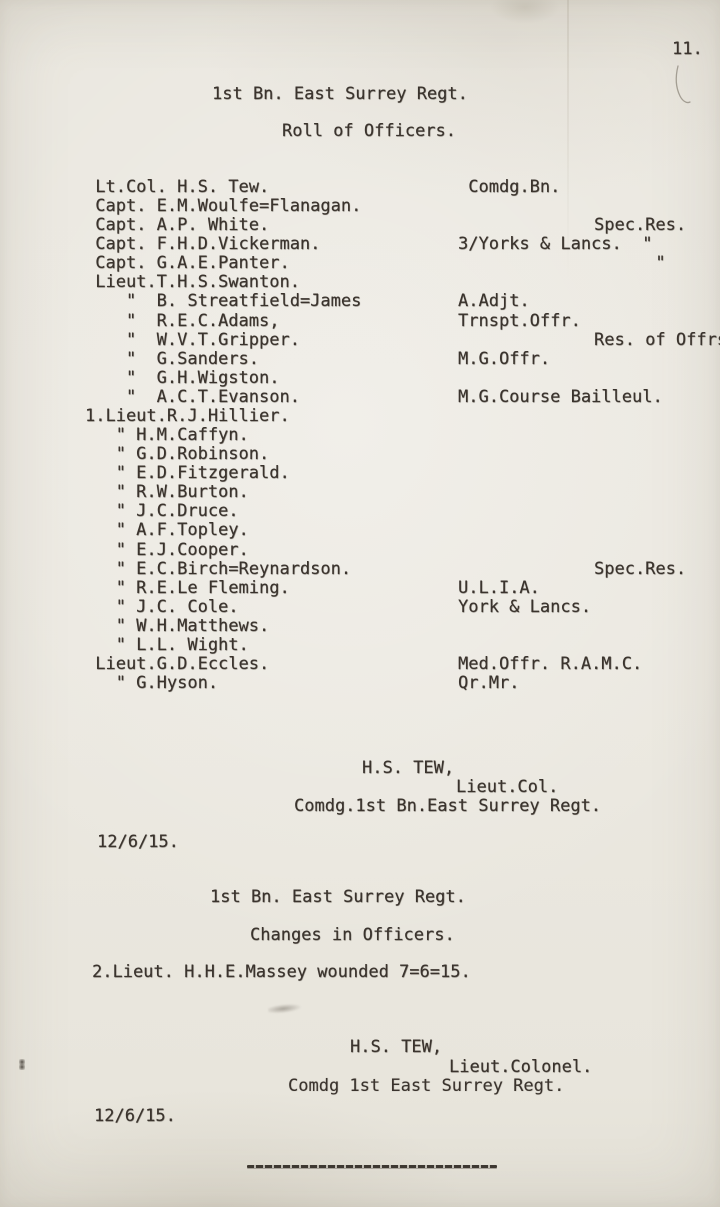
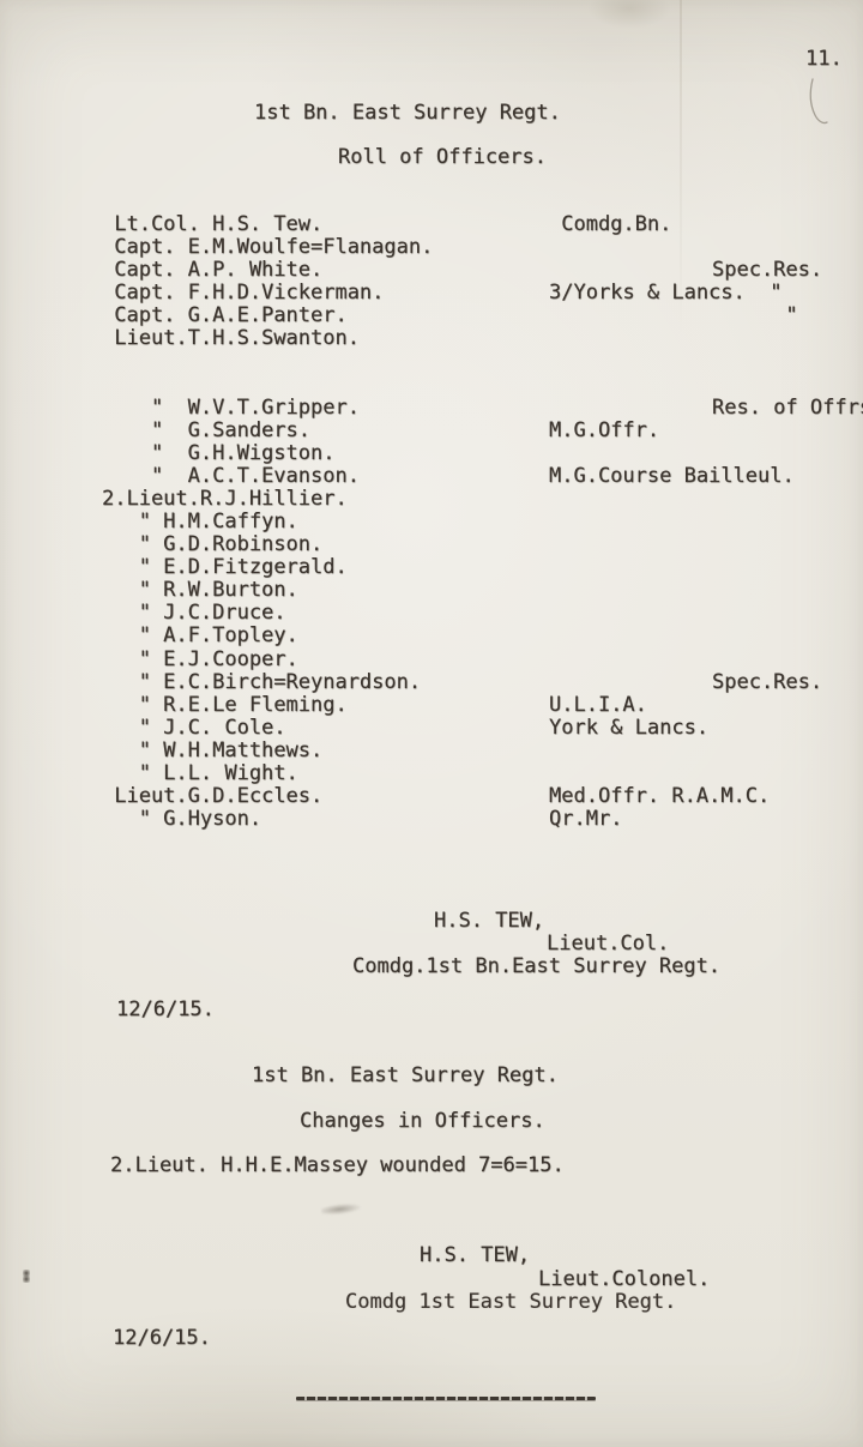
  11.
  1st Bn. East Surrey Regt.
  Roll of Officers.
  Lt.Col. H.S. Tew.
  Comdg.Bn.
  Capt. E.M.Woulfe=Flanagan.
  Capt. A.P. White.
  Spec.Res.
  Capt. F.H.D.Vickerman.
  3/Yorks & Lancs. "
  Capt. G.A.E.Panter.
  "
  Lieut.T.H.S.Swanton.
- " B. Streatfield=James
- A.Adjt.
- " R.E.C.Adams,
- Trnspt.Offr.
  " W.V.T.Gripper.
  Res. of Offr
  " G.Sanders.
  M.G.Offr.
  " G.H.Wigston.
  " A.C.T.Evanson.
  M.G.Course Bailleul.
- 1.Lieut.R.J.Hillier.
+ 2.Lieut.R.J.Hillier.
  " H.M.Caffyn.
  " G.D.Robinson.
  " E.D.Fitzgerald.
  " R.W.Burton.
  " J.C.Druce.
  " A.F.Topley.
  " E.J.Cooper.
  " E.C.Birch=Reynardson.
  Spec.Res.
  " R.E.Le Fleming.
  U.L.I.A.
  " J.C. Cole.
  York & Lancs.
  " W.H.Matthews.
  " L.L. Wight.
  Lieut.G.D.Eccles.
  Med.Offr. R.A.M.C.
  " G.Hyson.
  Qr.Mr.
  H.S. TEW,
  Lieut.Col.
  Comdg.1st Bn.East Surrey Regt.
  12/6/15.
  1st Bn. East Surrey Regt.
  Changes in Officers.
  2.Lieut. H.H.E.Massey wounded 7=6=15.
  H.S. TEW,
  Lieut.Colonel.
  Comdg 1st East Surrey Regt.
  12/6/15.
